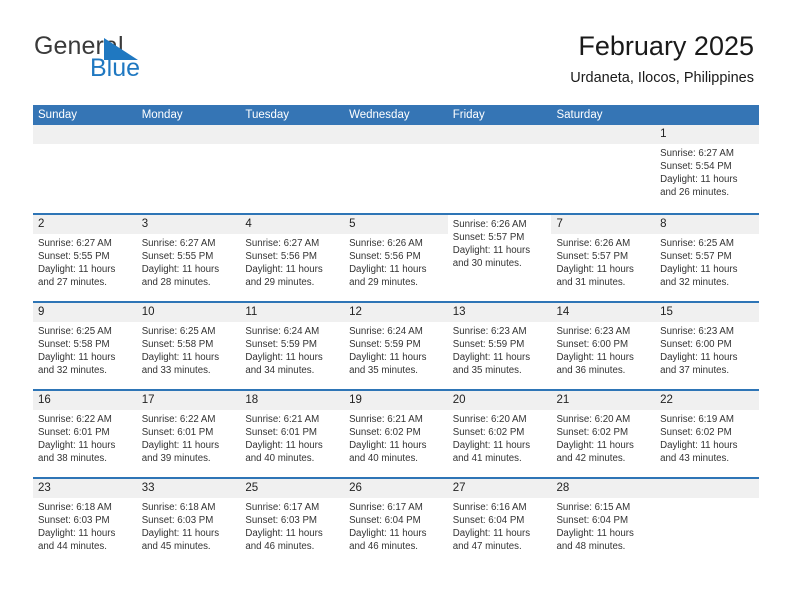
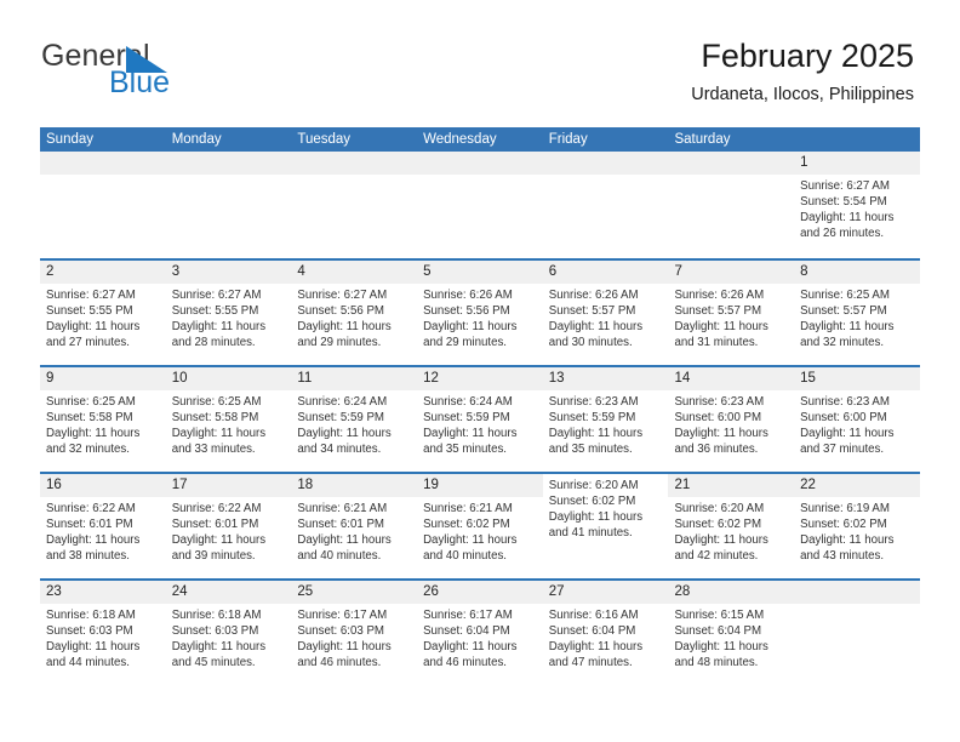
  Generl
  Blue
  February 2025
  Urdaneta, Ilocos, Philippines
  Sunday
  Monday
  Tuesday
  Wednesday
  Friday
  Saturday
  1
  Sunrise: 6:27 AM
  Sunset: 5:54 PM
  Daylight: 11 hours and 26 minutes.
  2
  Sunrise: 6:27 AM
  Sunset: 5:55 PM
  Daylight: 11 hours and 27 minutes.
  3
  Sunrise: 6:27 AM
  Sunset: 5:55 PM
  Daylight: 11 hours and 28 minutes.
  4
  Sunrise: 6:27 AM
  Sunset: 5:56 PM
  Daylight: 11 hours and 29 minutes.
  5
  Sunrise: 6:26 AM
  Sunset: 5:56 PM
  Daylight: 11 hours and 29 minutes.
+ 6
  Sunrise: 6:26 AM
  Sunset: 5:57 PM
  Daylight: 11 hours and 30 minutes.
  7
  Sunrise: 6:26 AM
  Sunset: 5:57 PM
  Daylight: 11 hours and 31 minutes.
  8
  Sunrise: 6:25 AM
  Sunset: 5:57 PM
  Daylight: 11 hours and 32 minutes.
  9
  Sunrise: 6:25 AM
  Sunset: 5:58 PM
  Daylight: 11 hours and 32 minutes.
  10
  Sunrise: 6:25 AM
  Sunset: 5:58 PM
  Daylight: 11 hours and 33 minutes.
  11
  Sunrise: 6:24 AM
  Sunset: 5:59 PM
  Daylight: 11 hours and 34 minutes.
  12
  Sunrise: 6:24 AM
  Sunset: 5:59 PM
  Daylight: 11 hours and 35 minutes.
  13
  Sunrise: 6:23 AM
  Sunset: 5:59 PM
  Daylight: 11 hours and 35 minutes.
  14
  Sunrise: 6:23 AM
  Sunset: 6:00 PM
  Daylight: 11 hours and 36 minutes.
  15
  Sunrise: 6:23 AM
  Sunset: 6:00 PM
  Daylight: 11 hours and 37 minutes.
  16
  Sunrise: 6:22 AM
  Sunset: 6:01 PM
  Daylight: 11 hours and 38 minutes.
  17
  Sunrise: 6:22 AM
  Sunset: 6:01 PM
  Daylight: 11 hours and 39 minutes.
  18
  Sunrise: 6:21 AM
  Sunset: 6:01 PM
  Daylight: 11 hours and 40 minutes.
  19
  Sunrise: 6:21 AM
  Sunset: 6:02 PM
  Daylight: 11 hours and 40 minutes.
- 20
  Sunrise: 6:20 AM
  Sunset: 6:02 PM
  Daylight: 11 hours and 41 minutes.
  21
  Sunrise: 6:20 AM
  Sunset: 6:02 PM
  Daylight: 11 hours and 42 minutes.
  22
  Sunrise: 6:19 AM
  Sunset: 6:02 PM
  Daylight: 11 hours and 43 minutes.
  23
  Sunrise: 6:18 AM
  Sunset: 6:03 PM
  Daylight: 11 hours and 44 minutes.
- 33
+ 24
  Sunrise: 6:18 AM
  Sunset: 6:03 PM
  Daylight: 11 hours and 45 minutes.
  25
  Sunrise: 6:17 AM
  Sunset: 6:03 PM
  Daylight: 11 hours and 46 minutes.
  26
  Sunrise: 6:17 AM
  Sunset: 6:04 PM
  Daylight: 11 hours and 46 minutes.
  27
  Sunrise: 6:16 AM
  Sunset: 6:04 PM
  Daylight: 11 hours and 47 minutes.
  28
  Sunrise: 6:15 AM
  Sunset: 6:04 PM
  Daylight: 11 hours and 48 minutes.
